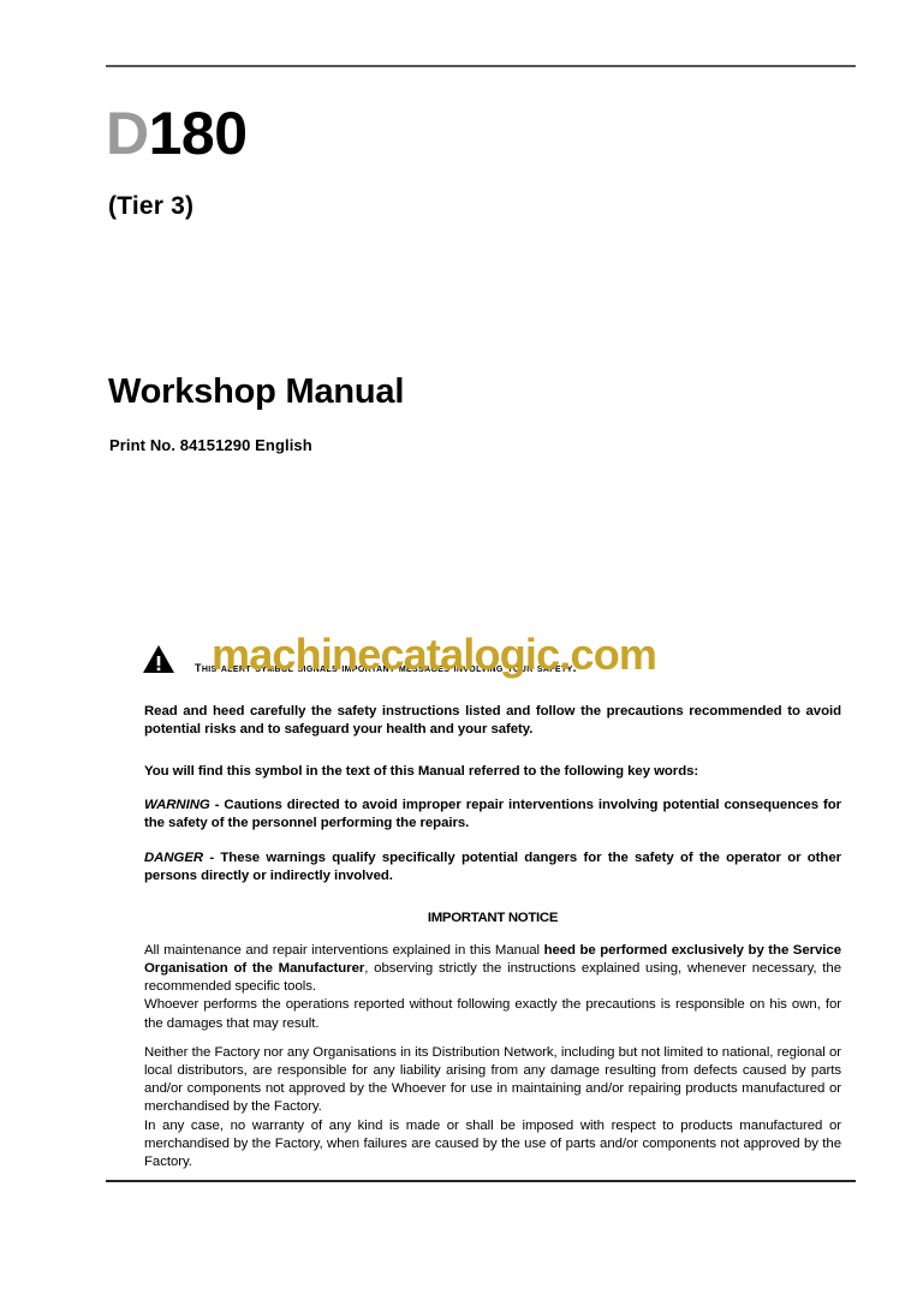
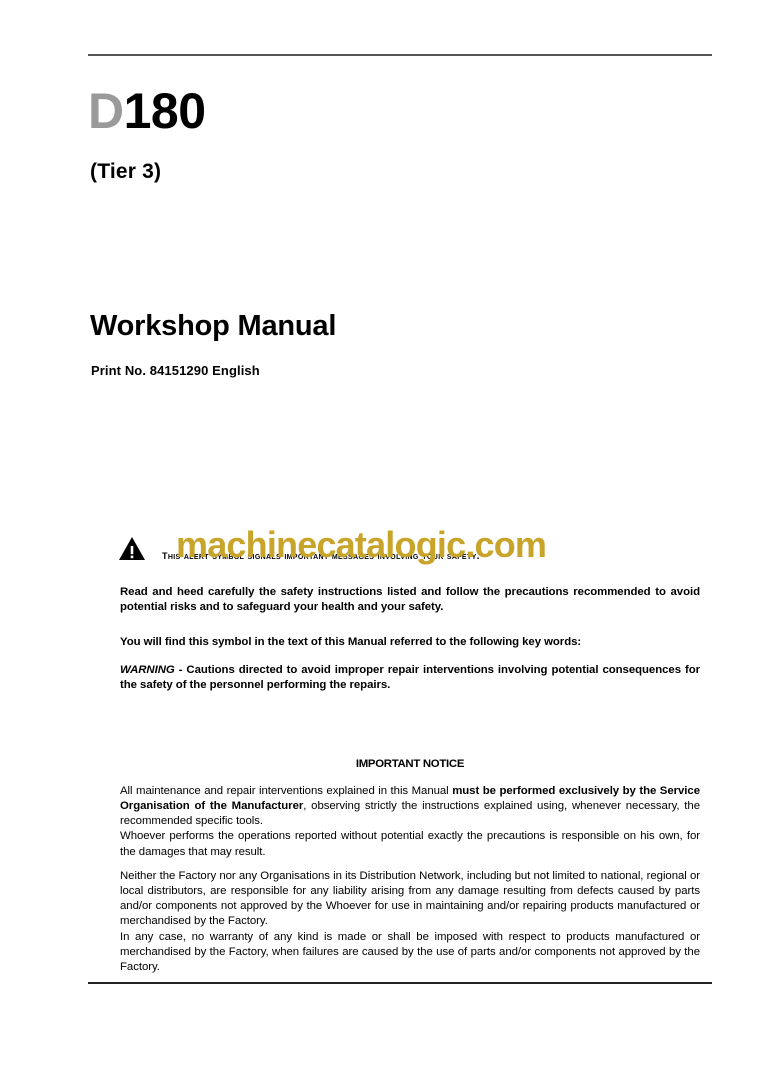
  D180
  (Tier 3)
  Workshop Manual
  Print No. 84151290 English
  machinecatalogic.com
  this alert symbol signals important messages involving your safety.
  Read and heed carefully the safety instructions listed and follow the precautions recommended to avoid potential risks and to safeguard your health and your safety.
  You will find this symbol in the text of this Manual referred to the following key words:
  WARNING - Cautions directed to avoid improper repair interventions involving potential consequences for the safety of the personnel performing the repairs.
- DANGER - These warnings qualify specifically potential dangers for the safety of the operator or other persons directly or indirectly involved.
  IMPORTANT NOTICE
- All maintenance and repair interventions explained in this Manual heed be performed exclusively by the Service Organisation of the Manufacturer, observing strictly the instructions explained using, whenever necessary, the recommended specific tools.
+ All maintenance and repair interventions explained in this Manual must be performed exclusively by the Service Organisation of the Manufacturer, observing strictly the instructions explained using, whenever necessary, the recommended specific tools.
- Whoever performs the operations reported without following exactly the precautions is responsible on his own, for the damages that may result.
+ Whoever performs the operations reported without potential exactly the precautions is responsible on his own, for the damages that may result.
  Neither the Factory nor any Organisations in its Distribution Network, including but not limited to national, regional or local distributors, are responsible for any liability arising from any damage resulting from defects caused by parts and/or components not approved by the Whoever for use in maintaining and/or repairing products manufactured or merchandised by the Factory.
  In any case, no warranty of any kind is made or shall be imposed with respect to products manufactured or merchandised by the Factory, when failures are caused by the use of parts and/or components not approved by the Factory.
